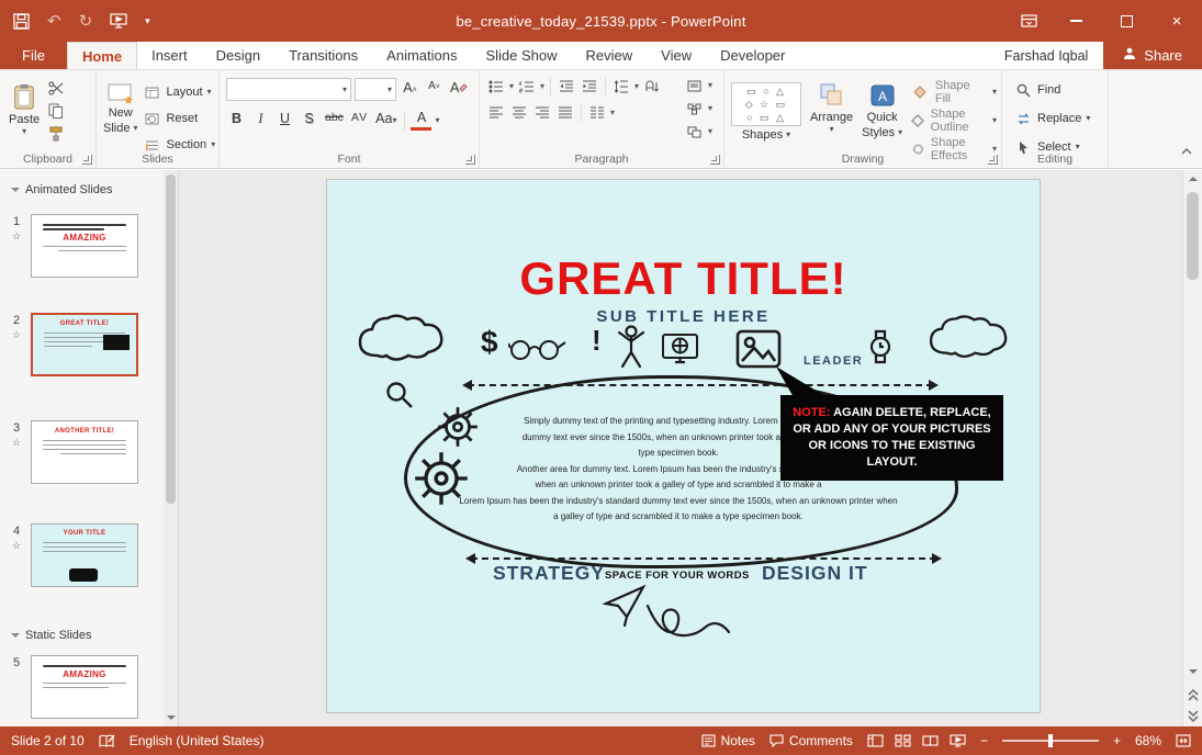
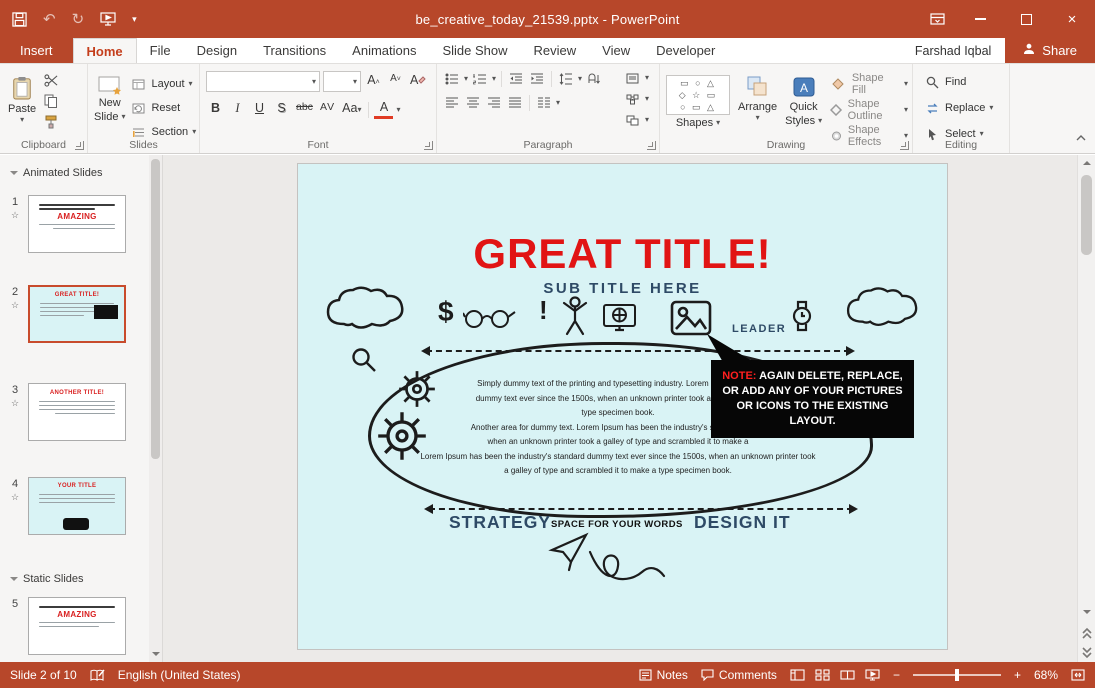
  ↶
  ↻
  ▾
  be_creative_today_21539.pptx - PowerPoint
  ×
- File
+ Insert
  Home
- Insert
+ File
  Design
  Transitions
  Animations
  Slide Show
  Review
  View
  Developer
  Farshad Iqbal
  Share
  Paste
  ▾
  Clipboard
  New
  Slide
  ▾
  Layout
  ▾
  Reset
  Section
  ▾
  Slides
  ▾
  ▾
  A
  A
  A
  B
  I
  U
  S
  abc
  AV
  Aa
  ▾
  A
  ▾
  Font
  ▾
  ▾
  ▾
  ▾
  ▾
  ▾
  ▾
  Paragraph
  ▭ ○ △
  ◇ ☆ ▭
  ○ ▭ △
  Shapes
  ▾
  Arrange
  ▾
  A
  Quick
  Styles
  ▾
  Shape Fill
  ▾
  Shape Outline
  ▾
  Shape Effects
  ▾
  Drawing
  Find
  Replace
  ▾
  Select
  ▾
  Editing
  Animated Slides
  1
  ☆
  AMAZING
  2
  ☆
  3
  ☆
  4
  ☆
  Static Slides
  5
  AMAZING
  GREAT TITLE!
  SUB TITLE HERE
  $
  !
  LEADER
  Simply dummy text of the printing and typesetting industry. Lorem
  dummy text ever since the 1500s, when an unknown printer took a
  type specimen book.
  Another area for dummy text. Lorem Ipsum has been the industry's
  when an unknown printer took a galley of type and scrambled it to make a
- Lorem Ipsum has been the industry's standard dummy text ever since the 1500s, when an unknown printer when
+ Lorem Ipsum has been the industry's standard dummy text ever since the 1500s, when an unknown printer took
  a galley of type and scrambled it to make a type specimen book.
  NOTE: AGAIN DELETE, REPLACE, OR ADD ANY OF YOUR PICTURES OR ICONS TO THE EXISTING LAYOUT.
  STRATEGY
  SPACE FOR YOUR WORDS
  DESIGN IT
  Slide 2 of 10
  English (United States)
  Notes
  Comments
  −
  +
  68%
